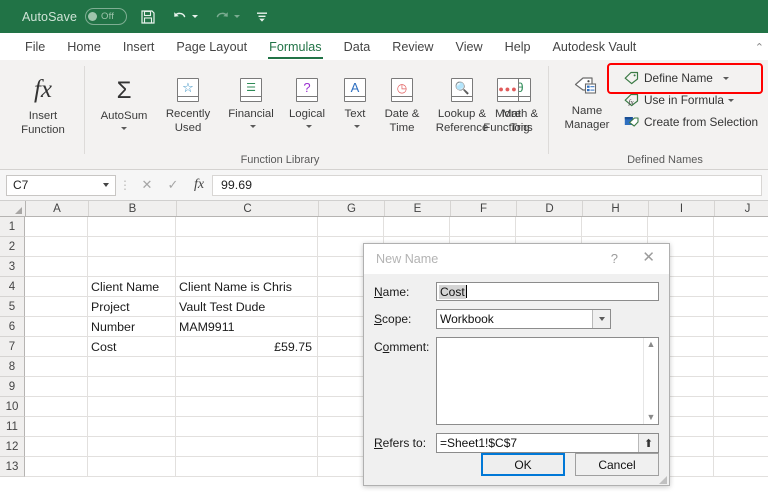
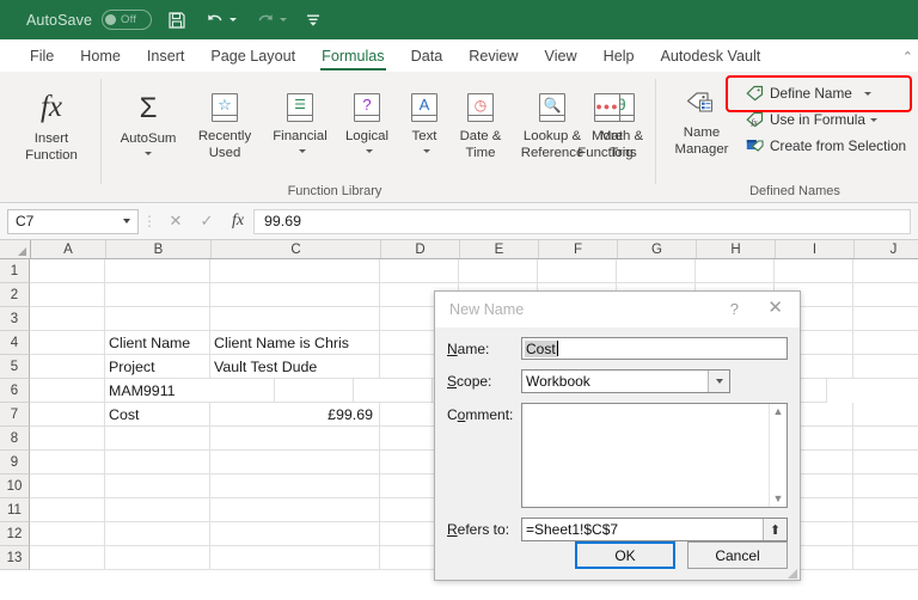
  AutoSave
  Off
  File
  Home
  Insert
  Page Layout
  Formulas
  Data
  Review
  View
  Help
  Autodesk Vault
  ⌃
  fx
  Insert
  Function
  Σ
  AutoSum
  ☆
  Recently
  Used
  ☰
  Financial
  ?
  Logical
  A
  Text
  ◷
  Date &
  Time
  🔍
  Lookup &
  Reference
  θ
  Math &
  Trig
  Function Library
  ●●●
  More
  Functions
  Name
  Manager
  Define Name
  fx
  Use in Formula
  Create from Selection
  Defined Names
  C7
  ⋮
  ✕
  ✓
  fx
  99.69
  A
  B
  C
- G
+ D
  E
  F
- D
+ G
  H
  I
  J
  1
  2
  3
  4
  Client Name
  Client Name is Chris
  5
  Project
  Vault Test Dude
  6
- Number
  MAM9911
  7
  Cost
- £59.75
+ £99.69
  8
  9
  10
  11
  12
  13
  New Name
  ?
  ✕
  Name:
  Cost
  Scope:
  Workbook
  Comment:
  ▲
  ▼
  Refers to:
  =Sheet1!$C$7
  ⬆
  OK
  Cancel
